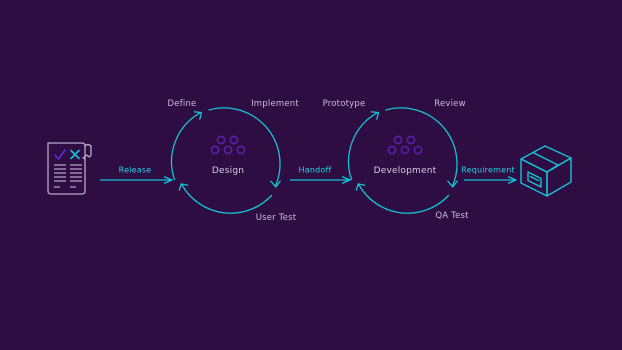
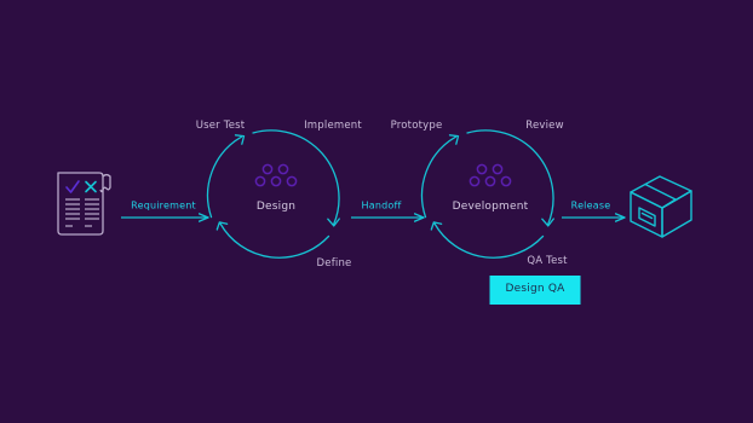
- Release
+ Requirement
  Handoff
- Requirement
+ Release
- Define
+ User Test
  Implement
- User Test
+ Define
  Design
  Prototype
  Review
  QA Test
  Development
+ Design QA
